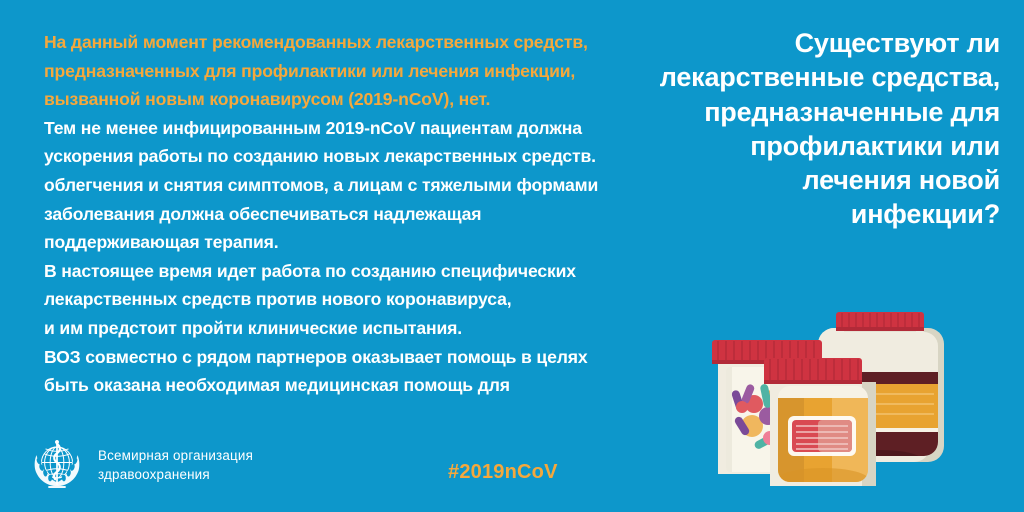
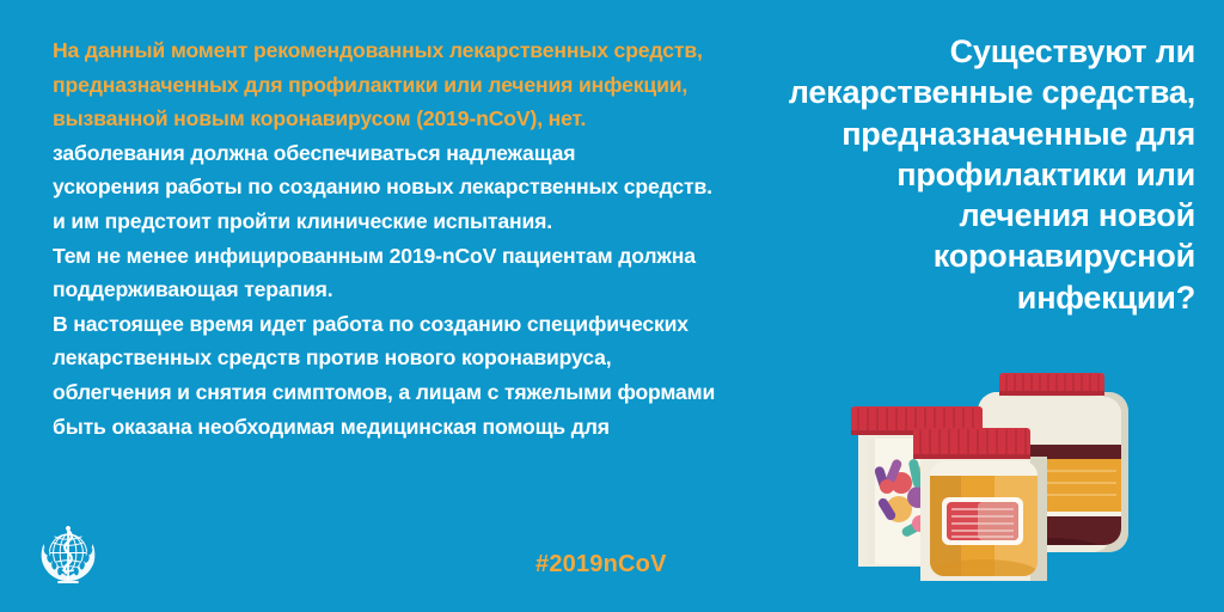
  На данный момент рекомендованных лекарственных средств,
  предназначенных для профилактики или лечения инфекции,
  вызванной новым коронавирусом (2019-nCoV), нет.
- Тем не менее инфицированным 2019-nCoV пациентам должна
+ заболевания должна обеспечиваться надлежащая
  ускорения работы по созданию новых лекарственных средств.
- облегчения и снятия симптомов, а лицам с тяжелыми формами
+ и им предстоит пройти клинические испытания.
- заболевания должна обеспечиваться надлежащая
+ Тем не менее инфицированным 2019-nCoV пациентам должна
  поддерживающая терапия.
  В настоящее время идет работа по созданию специфических
  лекарственных средств против нового коронавируса,
- и им предстоит пройти клинические испытания.
+ облегчения и снятия симптомов, а лицам с тяжелыми формами
- ВОЗ совместно с рядом партнеров оказывает помощь в целях
  быть оказана необходимая медицинская помощь для
  Существуют ли
  лекарственные средства,
  предназначенные для
  профилактики или
  лечения новой
+ коронавирусной
  инфекции?
  #2019nCoV
- Всемирная организация
- здравоохранения
